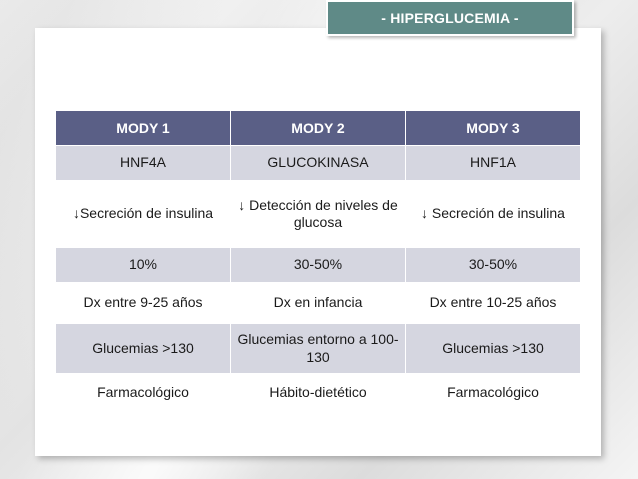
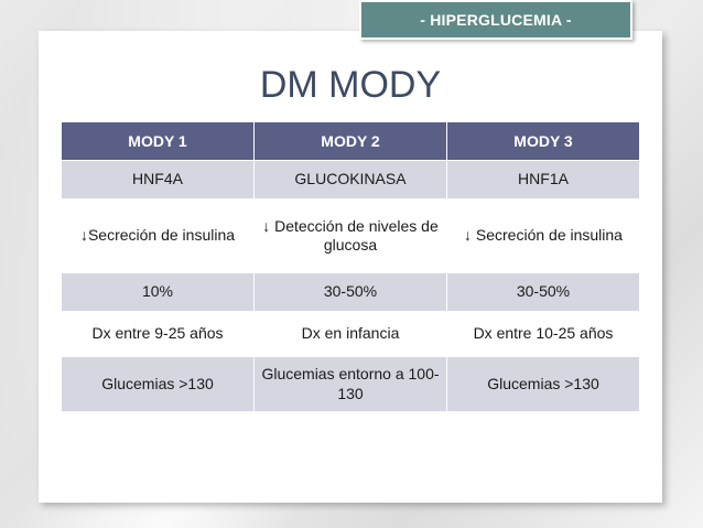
  - HIPERGLUCEMIA -
+ DM MODY
  MODY 1	MODY 2	MODY 3
  HNF4A	GLUCOKINASA	HNF1A
  ↓Secreción de insulina	↓ Detección de niveles de glucosa	↓ Secreción de insulina
  10%	30-50%	30-50%
  Dx entre 9-25 años	Dx en infancia	Dx entre 10-25 años
  Glucemias >130	Glucemias entorno a 100-130	Glucemias >130
- Farmacológico	Hábito-dietético	Farmacológico
